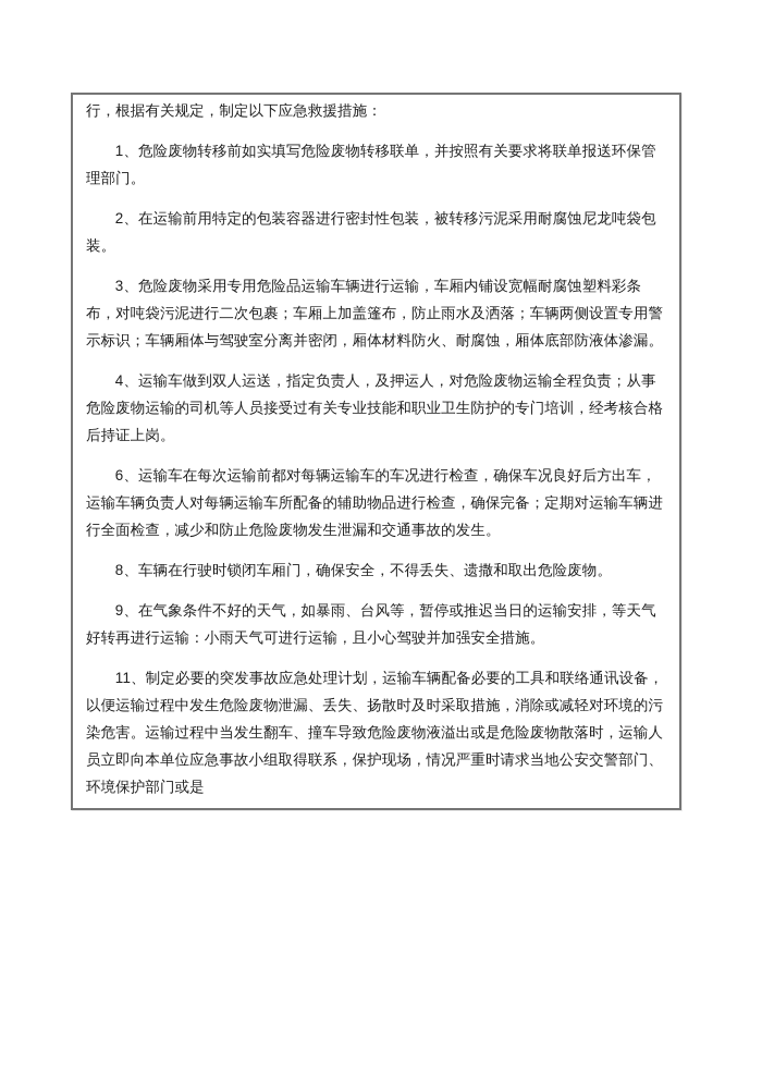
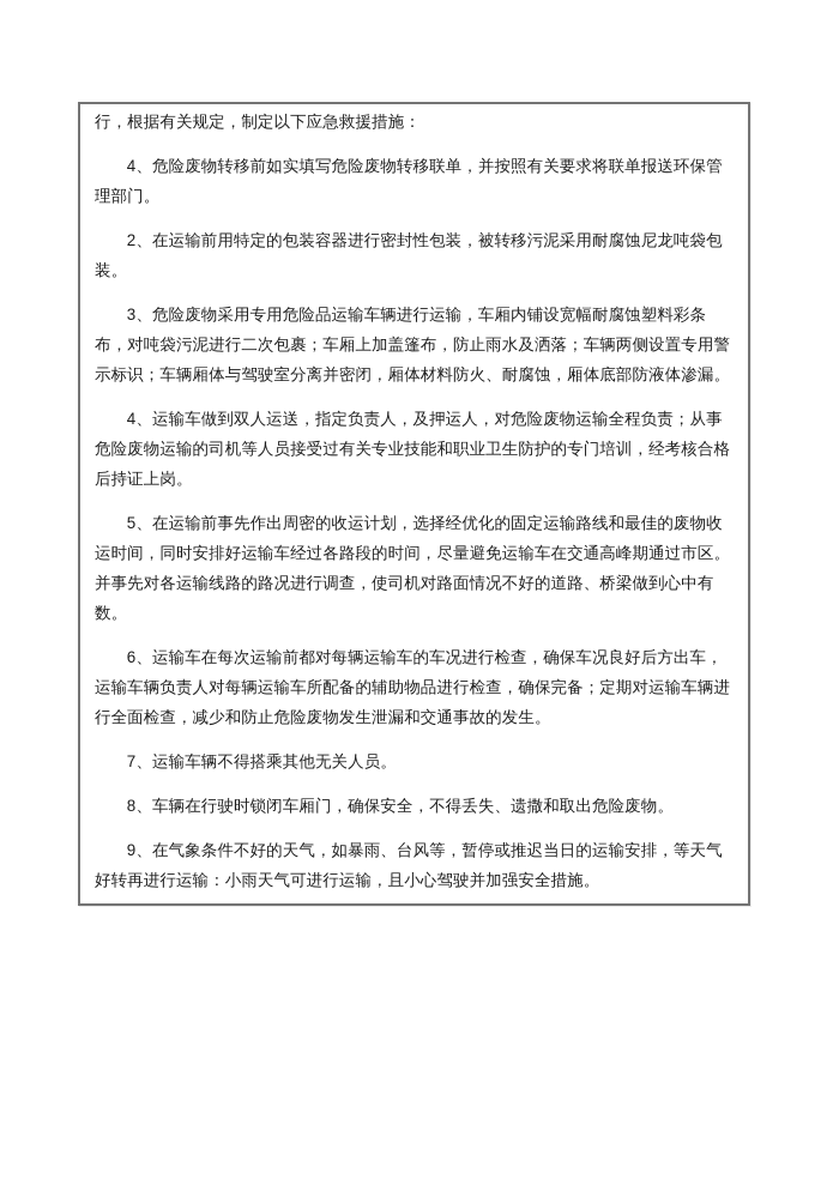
  行，根据有关规定，制定以下应急救援措施：
- 1、危险废物转移前如实填写危险废物转移联单，并按照有关要求将联单报送环保管理部门。
+ 4、危险废物转移前如实填写危险废物转移联单，并按照有关要求将联单报送环保管理部门。
  2、在运输前用特定的包装容器进行密封性包装，被转移污泥采用耐腐蚀尼龙吨袋包装。
  3、危险废物采用专用危险品运输车辆进行运输，车厢内铺设宽幅耐腐蚀塑料彩条布，对吨袋污泥进行二次包裹；车厢上加盖篷布，防止雨水及洒落；车辆两侧设置专用警示标识；车辆厢体与驾驶室分离并密闭，厢体材料防火、耐腐蚀，厢体底部防液体渗漏。
  4、运输车做到双人运送，指定负责人，及押运人，对危险废物运输全程负责；从事危险废物运输的司机等人员接受过有关专业技能和职业卫生防护的专门培训，经考核合格后持证上岗。
+ 5、在运输前事先作出周密的收运计划，选择经优化的固定运输路线和最佳的废物收运时间，同时安排好运输车经过各路段的时间，尽量避免运输车在交通高峰期通过市区。并事先对各运输线路的路况进行调查，使司机对路面情况不好的道路、桥梁做到心中有数。
  6、运输车在每次运输前都对每辆运输车的车况进行检查，确保车况良好后方出车，运输车辆负责人对每辆运输车所配备的辅助物品进行检查，确保完备；定期对运输车辆进行全面检查，减少和防止危险废物发生泄漏和交通事故的发生。
+ 7、运输车辆不得搭乘其他无关人员。
  8、车辆在行驶时锁闭车厢门，确保安全，不得丢失、遗撒和取出危险废物。
  9、在气象条件不好的天气，如暴雨、台风等，暂停或推迟当日的运输安排，等天气好转再进行运输：小雨天气可进行运输，且小心驾驶并加强安全措施。
- 11、制定必要的突发事故应急处理计划，运输车辆配备必要的工具和联络通讯设备，以便运输过程中发生危险废物泄漏、丢失、扬散时及时采取措施，消除或减轻对环境的污染危害。运输过程中当发生翻车、撞车导致危险废物液溢出或是危险废物散落时，运输人员立即向本单位应急事故小组取得联系，保护现场，情况严重时请求当地公安交警部门、环境保护部门或是
